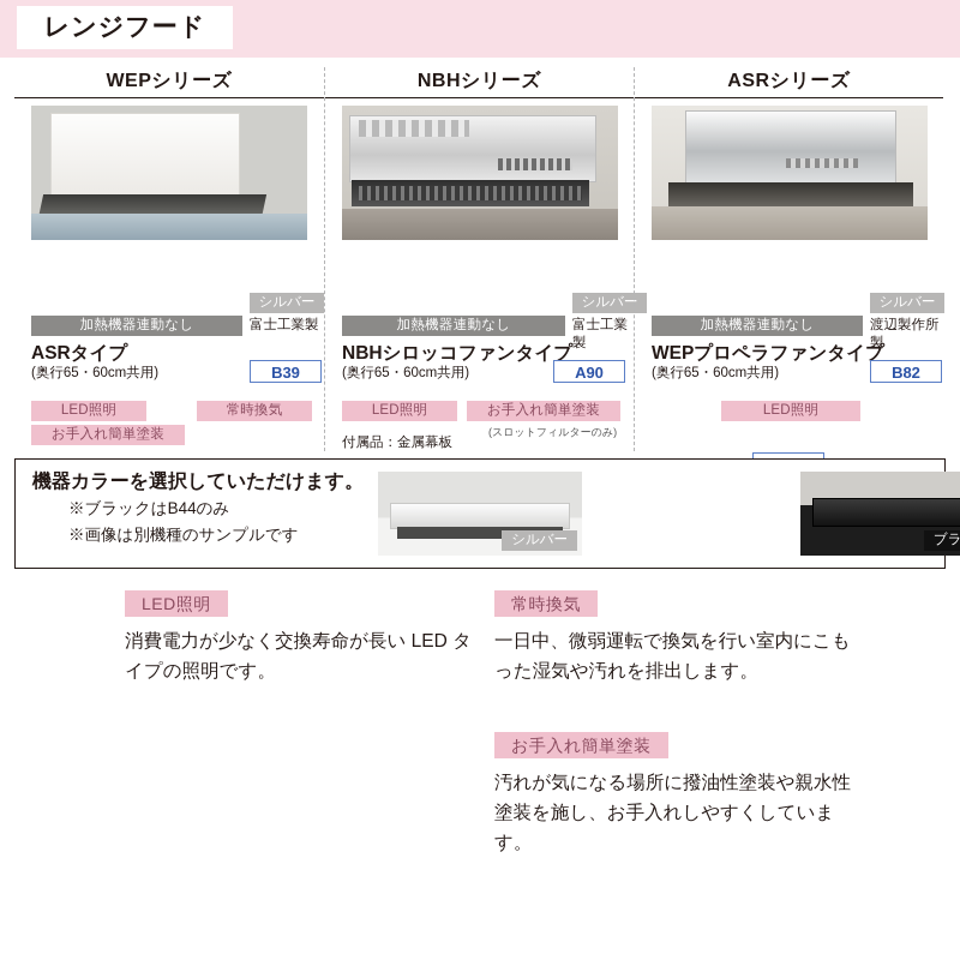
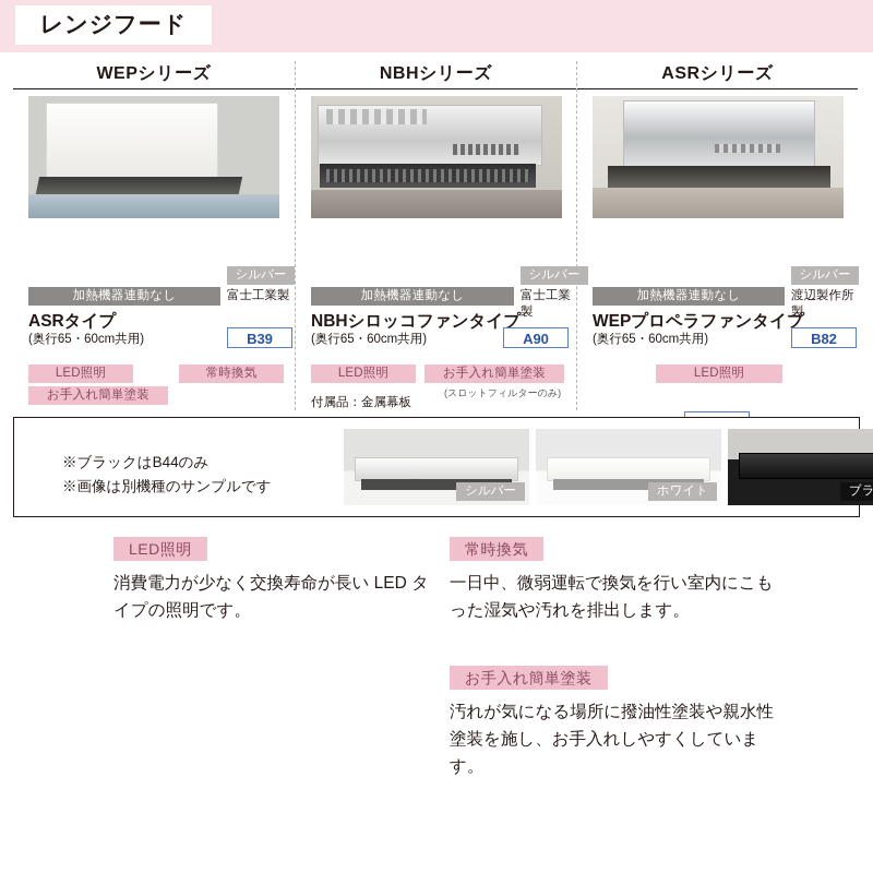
  レンジフード
  WEPシリーズ
  加熱機器連動なし
  シルバー
  富士工業製
  ASRタイプ
  (奥行65・60cm共用)
  B39
  LED照明
  常時換気
  お手入れ簡単塗装
  NBHシリーズ
  加熱機器連動なし
  シルバー
  富士工業製
  NBHシロッコファンタイプ
  (奥行65・60cm共用)
  A90
  LED照明
  お手入れ簡単塗装
  (スロットフィルターのみ)
  付属品：金属幕板
  ASRシリーズ
  加熱機器連動なし
  シルバー
  渡辺製作所製
  WEPプロペラファンタイプ
  (奥行65・60cm共用)
  B82
  LED照明
- 機器カラーを選択していただけます。
  ※ブラックはB44のみ
  ※画像は別機種のサンプルです
  シルバー
+ ホワイト
  LED照明
  消費電力が少なく交換寿命が長い LED タイプの照明です。
  常時換気
  一日中、微弱運転で換気を行い室内にこもった湿気や汚れを排出します。
  お手入れ簡単塗装
  汚れが気になる場所に撥油性塗装や親水性塗装を施し、お手入れしやすくしています。
